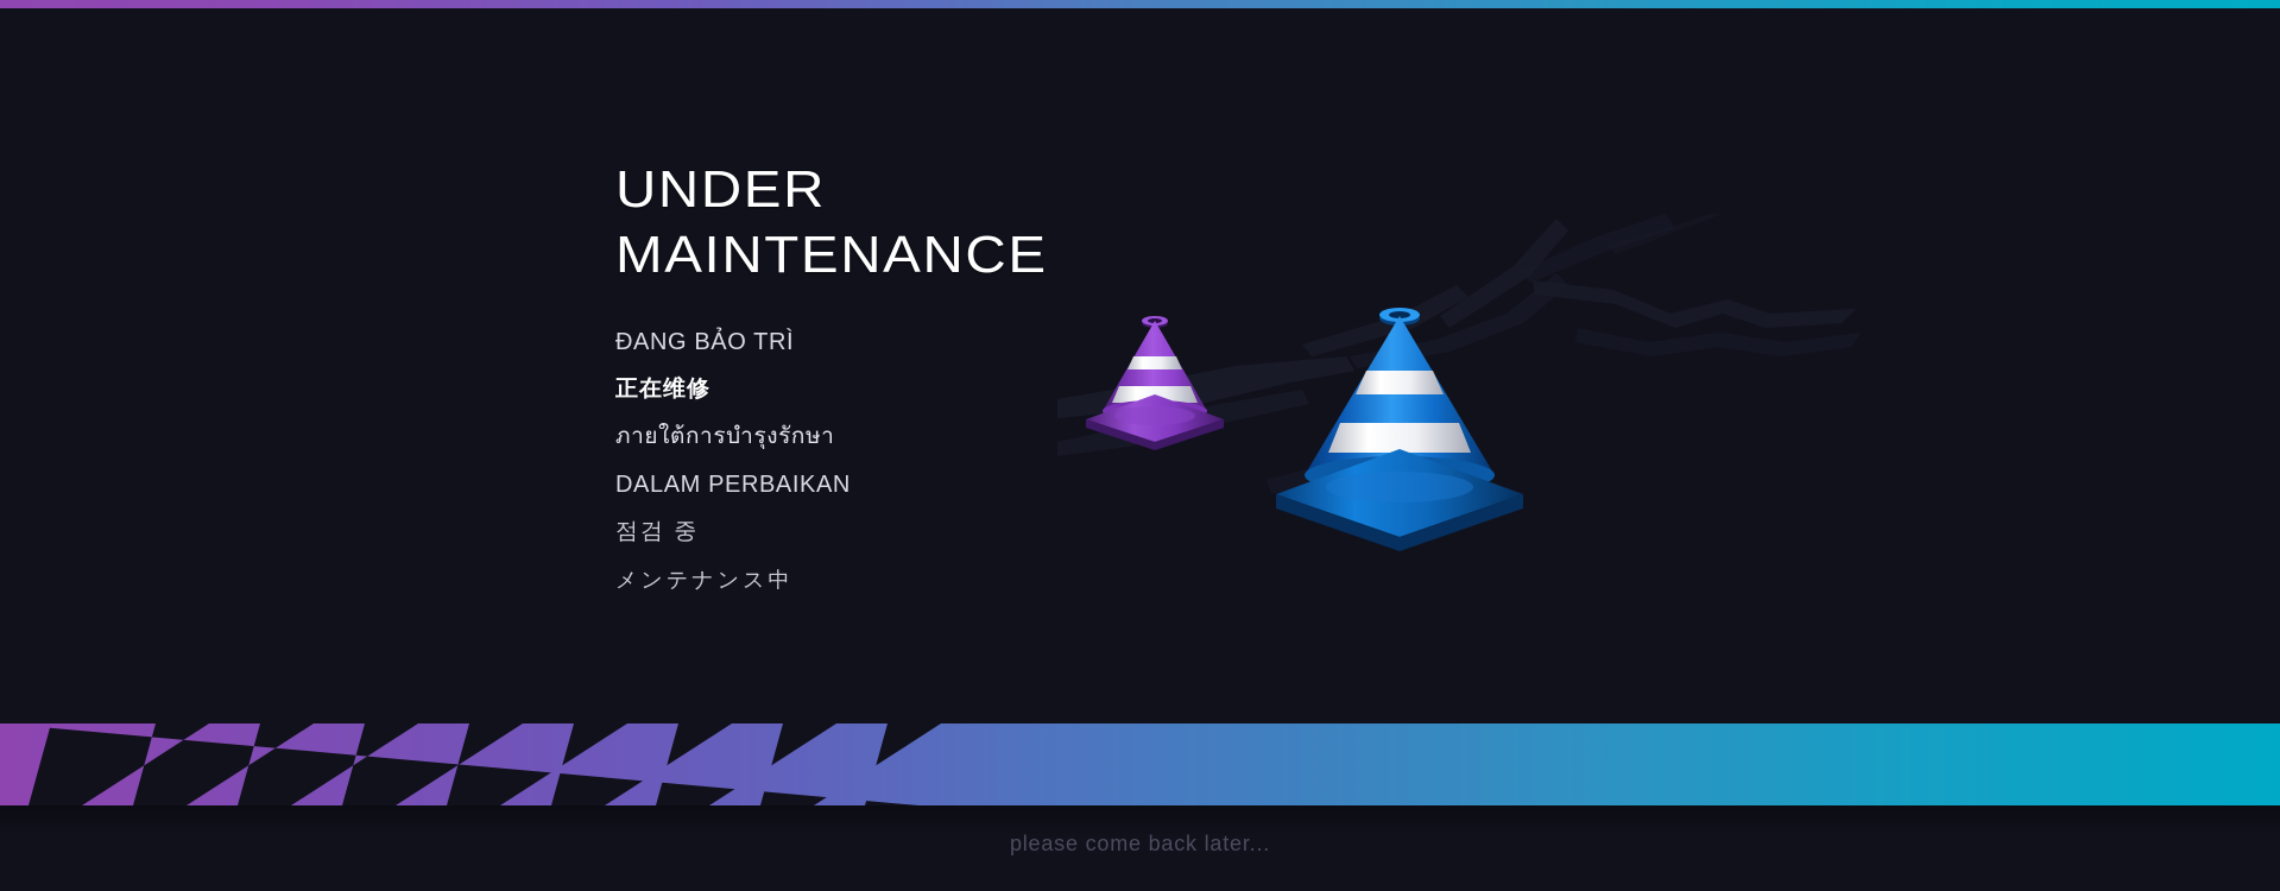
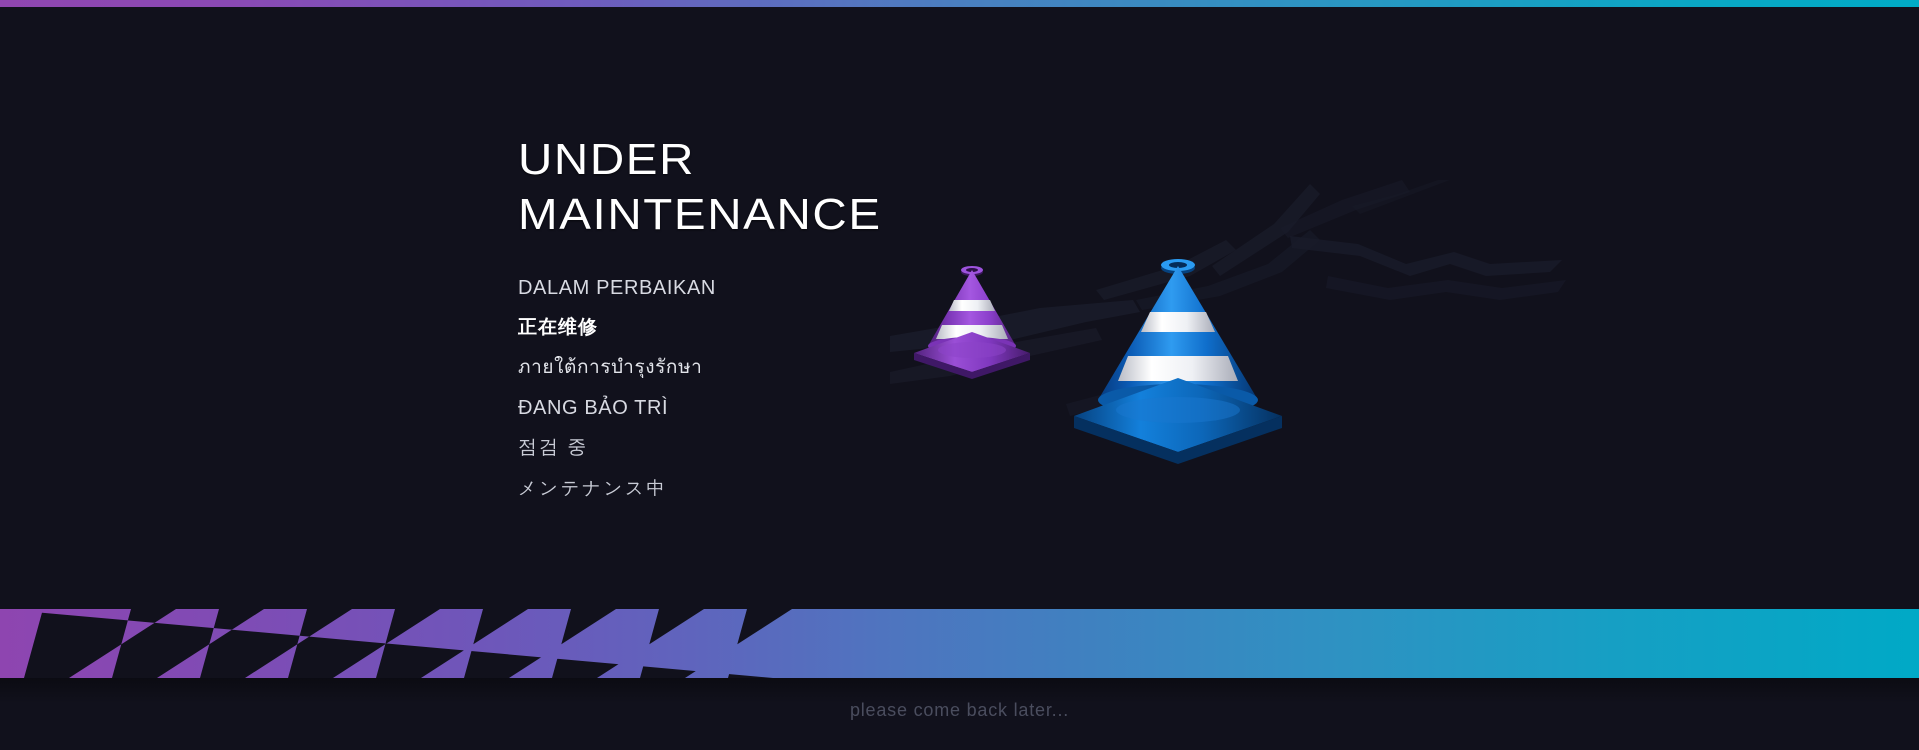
  UNDER
  MAINTENANCE
- ĐANG BẢO TRÌ
+ DALAM PERBAIKAN
  正在维修
  ภายใต้การบำรุงรักษา
- DALAM PERBAIKAN
+ ĐANG BẢO TRÌ
  점검 중
  メンテナンス中
  please come back later...
